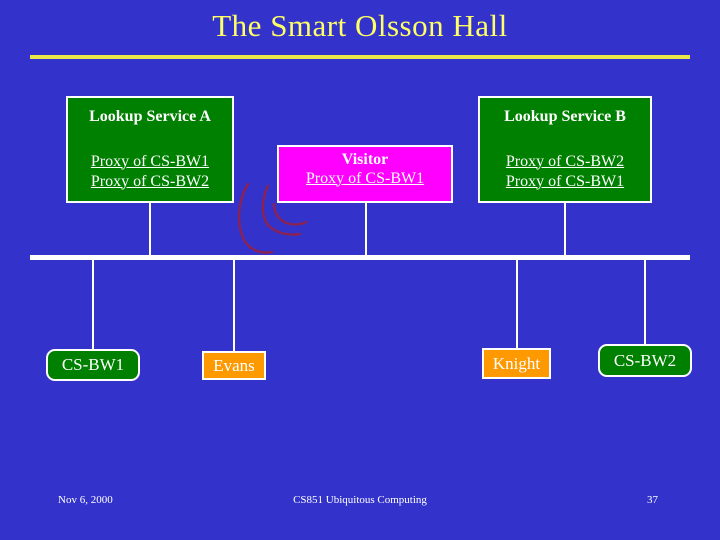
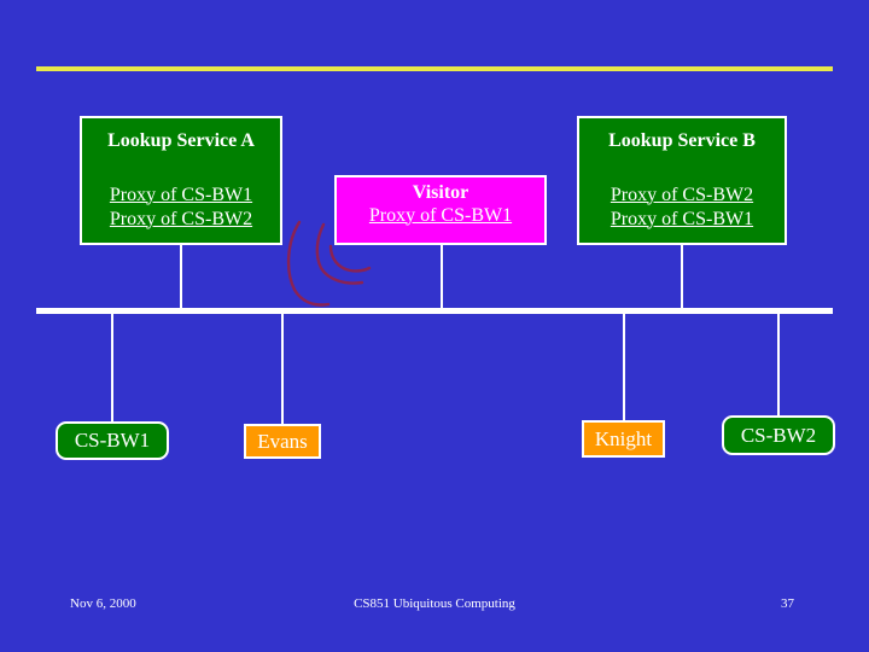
- The Smart Olsson Hall
  Lookup Service A
  Proxy of CS-BW1
  Proxy of CS-BW2
  Visitor
  Proxy of CS-BW1
  Lookup Service B
  Proxy of CS-BW2
  Proxy of CS-BW1
  CS-BW1
  Evans
  Knight
  CS-BW2
  Nov 6, 2000
  CS851 Ubiquitous Computing
  37
